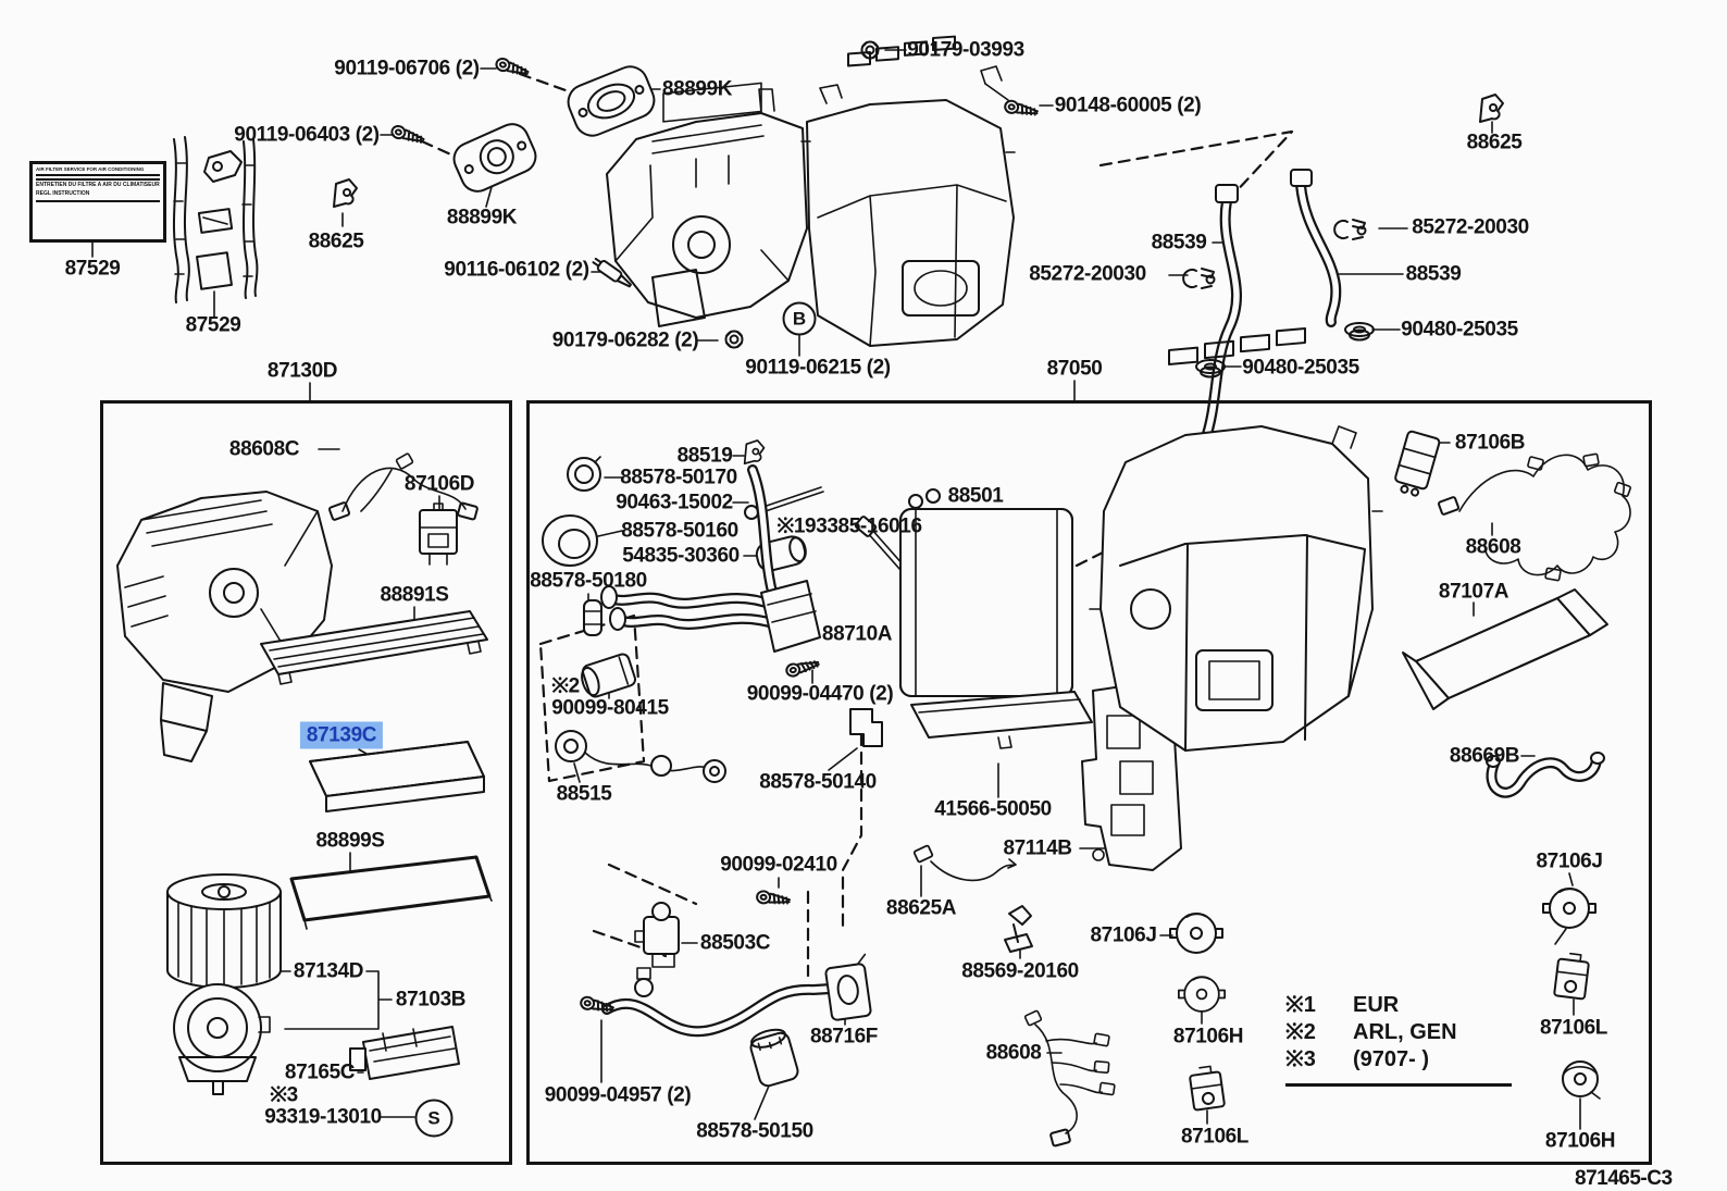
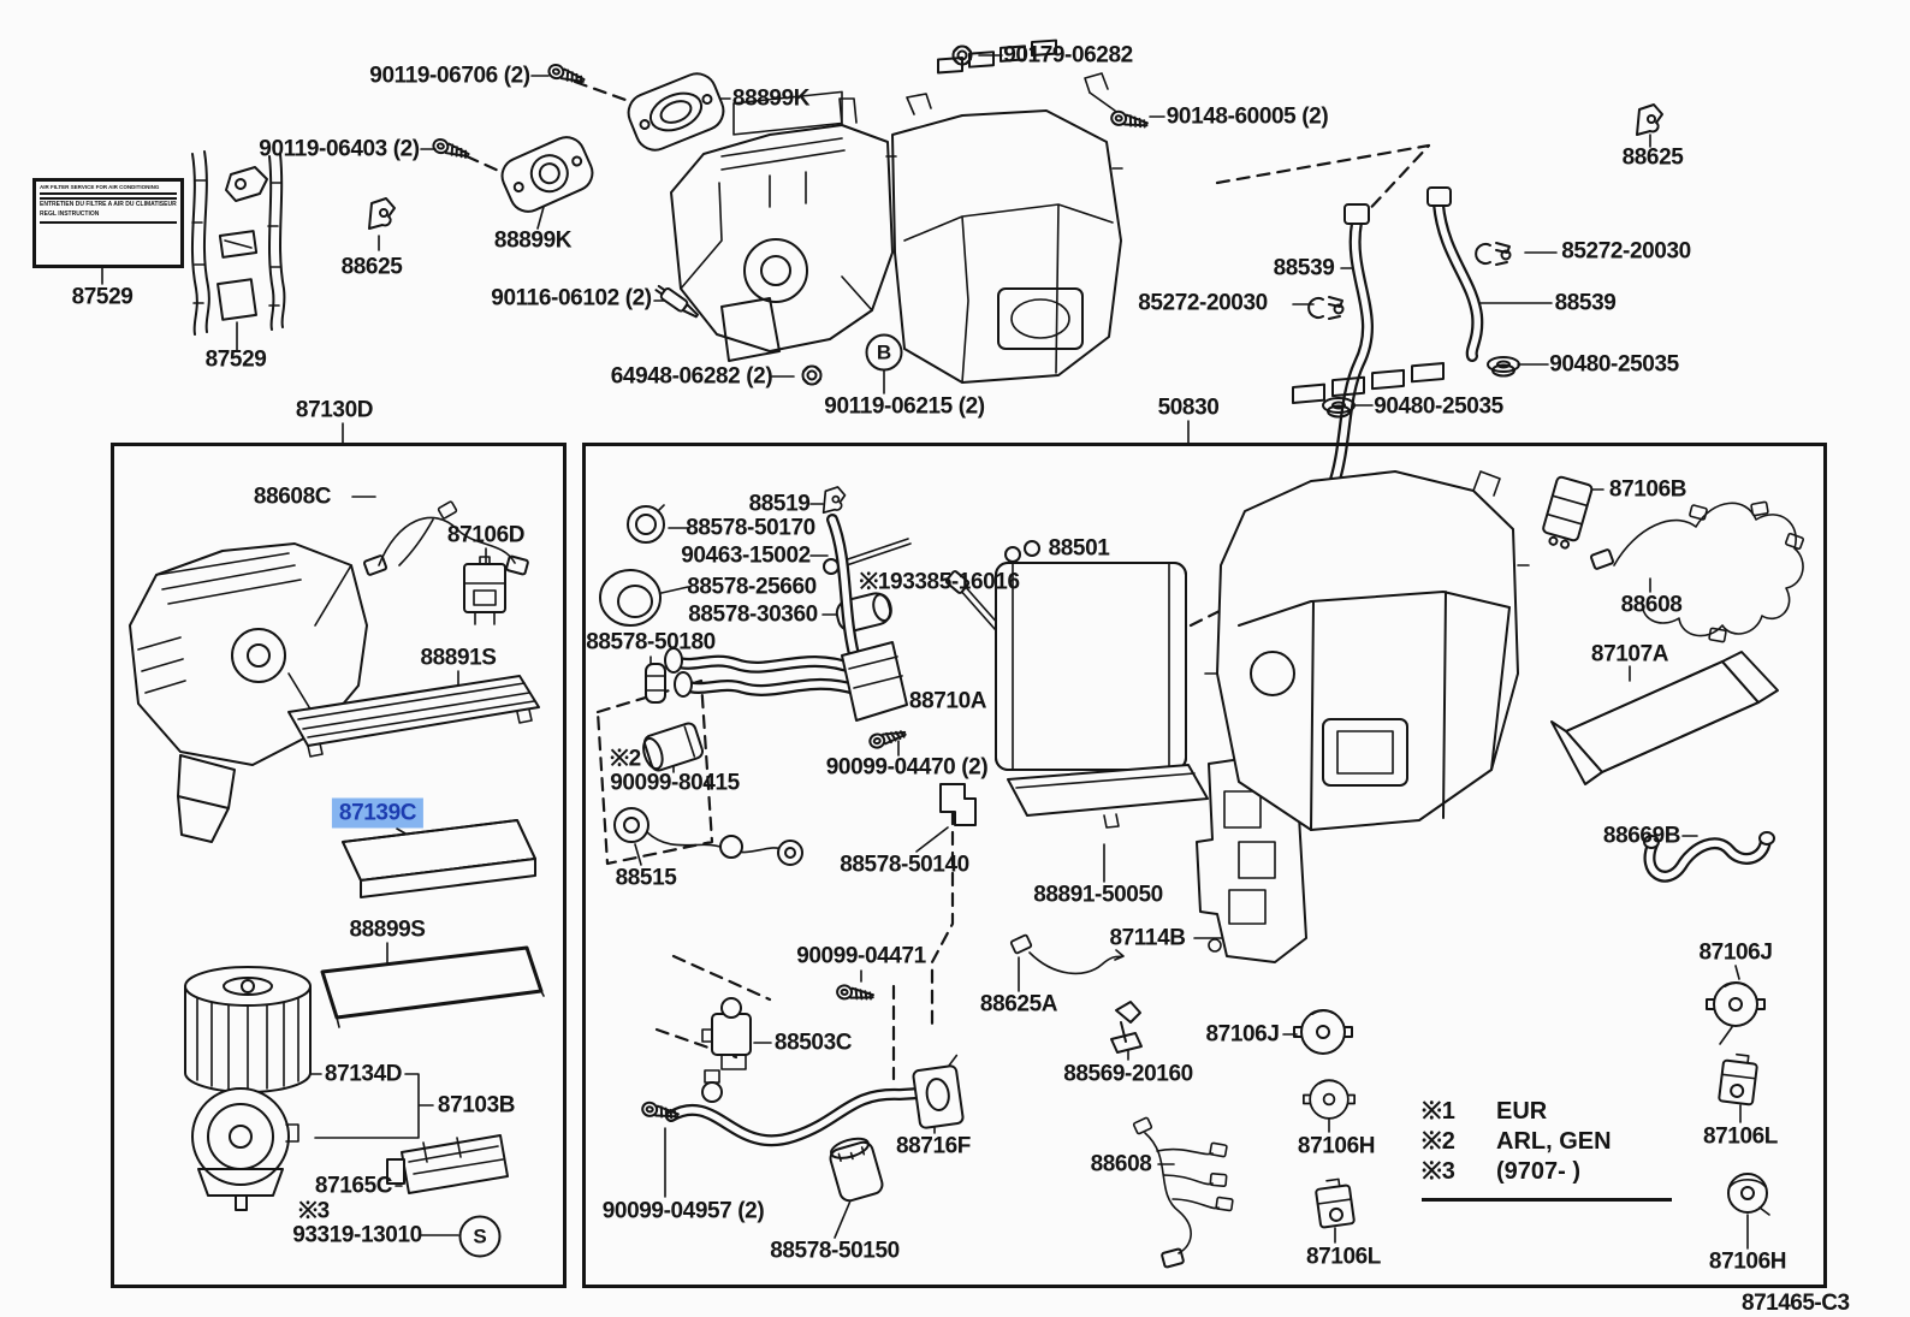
  90119-06706 (2)
  88899K
- 90179-03993
+ 90179-06282
  90148-60005 (2)
  88625
  90119-06403 (2)
  88899K
  88625
  87529
  87529
  90116-06102 (2)
- 90179-06282 (2)
+ 64948-06282 (2)
  90119-06215 (2)
  87130D
- 87050
+ 50830
  88539
  85272-20030
  85272-20030
  88539
  90480-25035
  90480-25035
  88608C
  87106D
  88891S
  87139C
  88899S
  87134D
  87103B
  87165C
  ※3
  93319-13010
  88519
  88578-50170
  90463-15002
- 88578-50160
+ 88578-25660
  ※193385-16016
- 54835-30360
+ 88578-30360
  88578-50180
  88501
  88710A
  ※2
  90099-80415
  90099-04470 (2)
  88515
  88578-50140
- 41566-50050
+ 88891-50050
  87114B
- 90099-02410
+ 90099-04471
  88625A
  88503C
  88569-20160
  87106J
  88716F
  90099-04957 (2)
  88578-50150
  88608
  87106H
  87106L
  87106B
  88608
  87107A
  88669B
  87106J
  87106L
  87106H
  B
  S
  ※1
  EUR
  ※2
  ARL, GEN
  ※3
  (9707- )
  871465-C3
